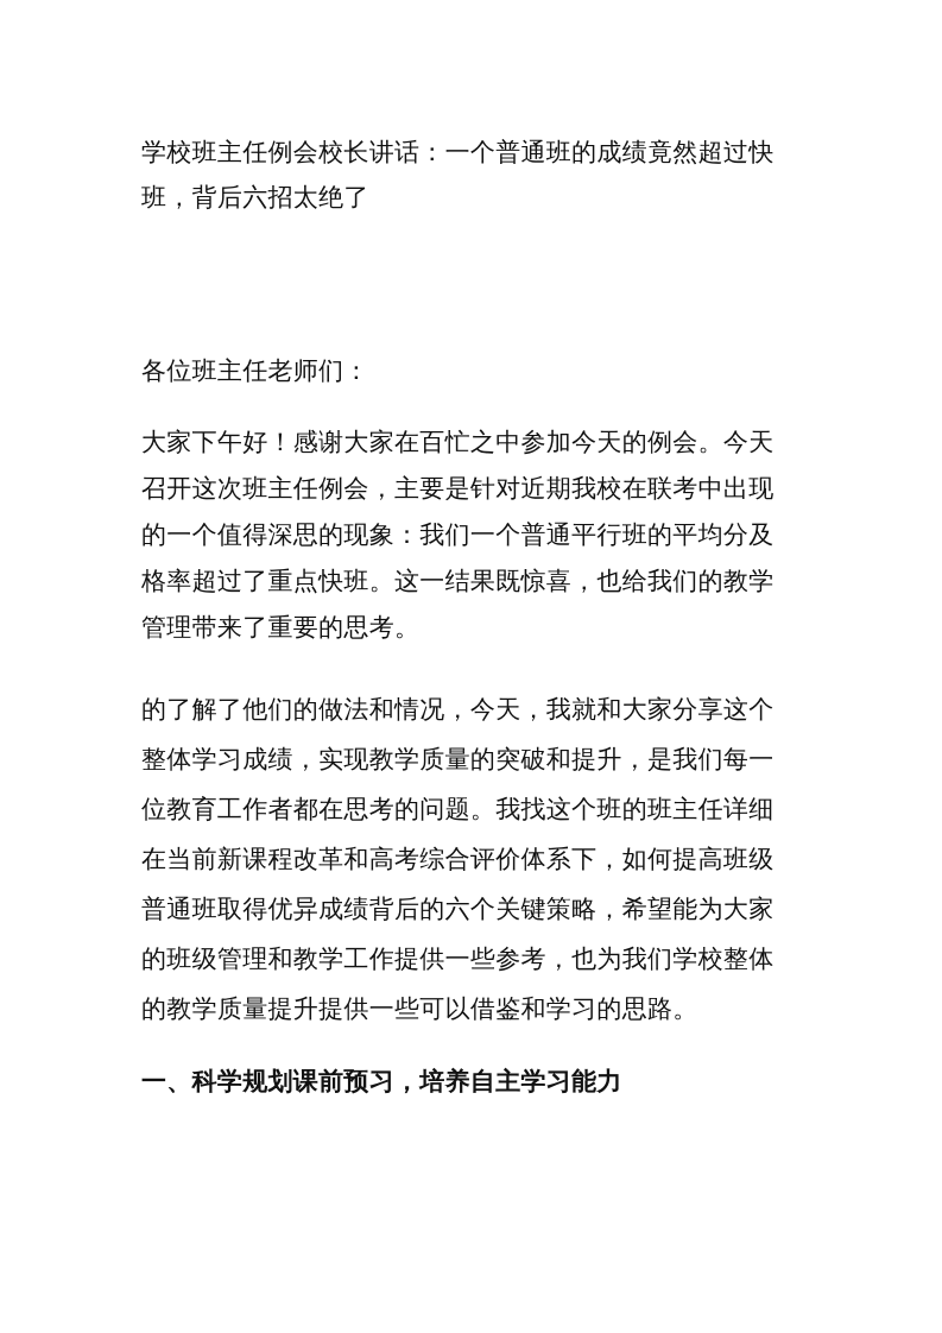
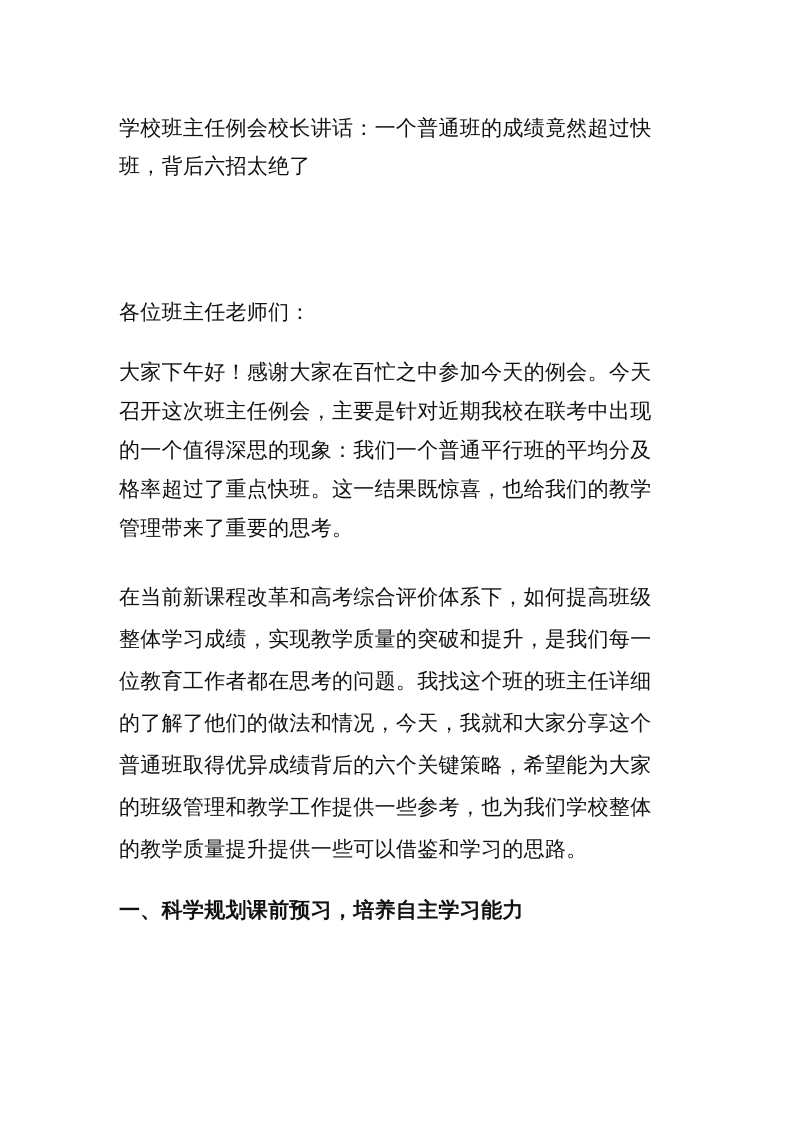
  学校班主任例会校长讲话：一个普通班的成绩竟然超过快
  班，背后六招太绝了
  各位班主任老师们：
  大家下午好！感谢大家在百忙之中参加今天的例会。今天
  召开这次班主任例会，主要是针对近期我校在联考中出现
  的一个值得深思的现象：我们一个普通平行班的平均分及
  格率超过了重点快班。这一结果既惊喜，也给我们的教学
  管理带来了重要的思考。
- 的了解了他们的做法和情况，今天，我就和大家分享这个
+ 在当前新课程改革和高考综合评价体系下，如何提高班级
  整体学习成绩，实现教学质量的突破和提升，是我们每一
  位教育工作者都在思考的问题。我找这个班的班主任详细
- 在当前新课程改革和高考综合评价体系下，如何提高班级
+ 的了解了他们的做法和情况，今天，我就和大家分享这个
  普通班取得优异成绩背后的六个关键策略，希望能为大家
  的班级管理和教学工作提供一些参考，也为我们学校整体
  的教学质量提升提供一些可以借鉴和学习的思路。
  一、科学规划课前预习，培养自主学习能力
